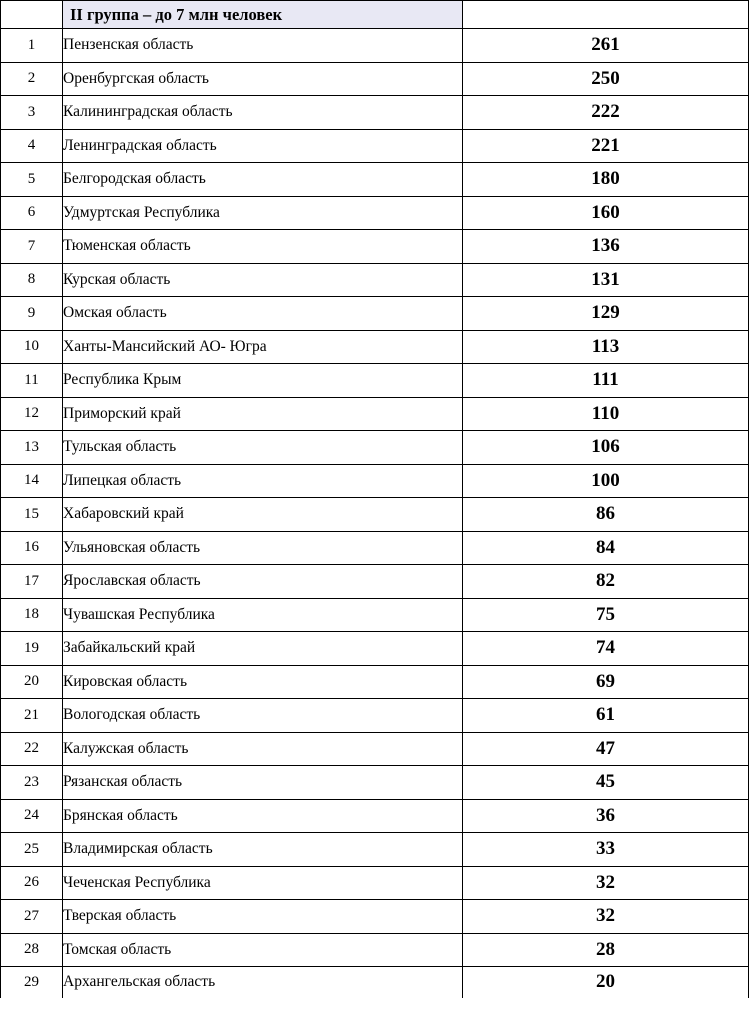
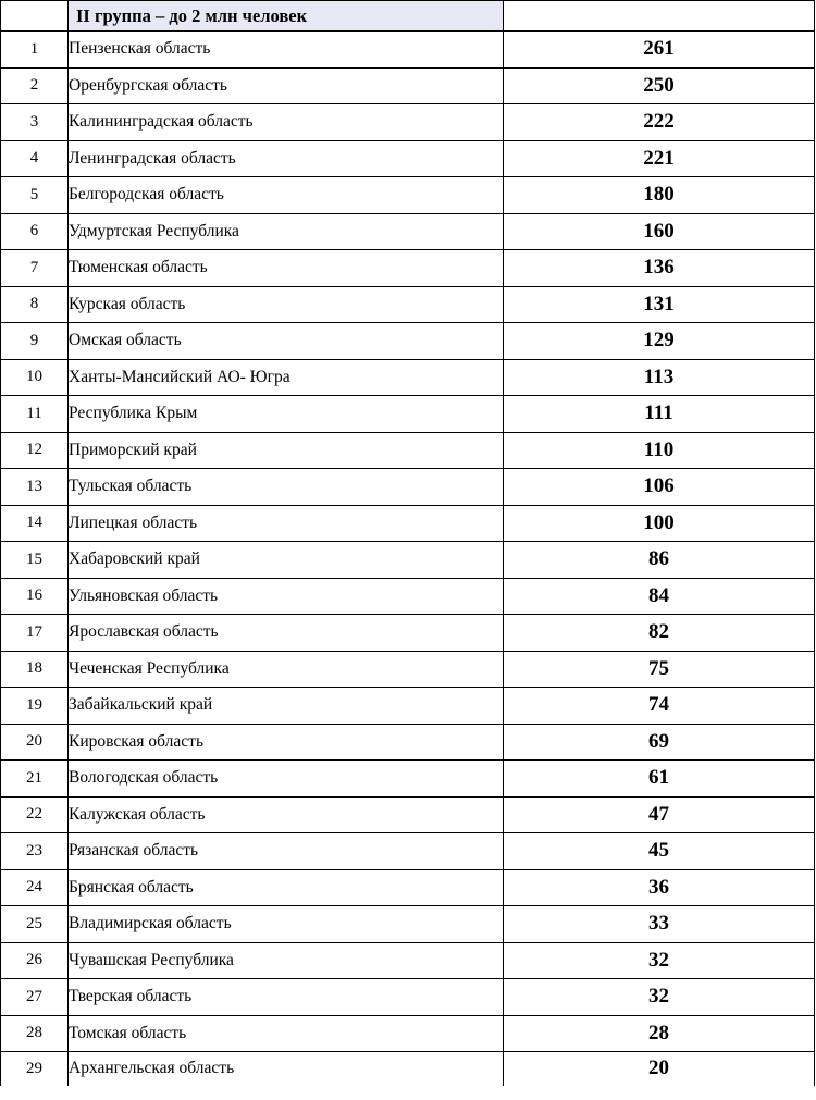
- 	II группа – до 7 млн человек
+ 	II группа – до 2 млн человек
  1	Пензенская область	261
  2	Оренбургская область	250
  3	Калининградская область	222
  4	Ленинградская область	221
  5	Белгородская область	180
  6	Удмуртская Республика	160
  7	Тюменская область	136
  8	Курская область	131
  9	Омская область	129
  10	Ханты-Мансийский АО- Югра	113
  11	Республика Крым	111
  12	Приморский край	110
  13	Тульская область	106
  14	Липецкая область	100
  15	Хабаровский край	86
  16	Ульяновская область	84
  17	Ярославская область	82
- 18	Чувашская Республика	75
+ 18	Чеченская Республика	75
  19	Забайкальский край	74
  20	Кировская область	69
  21	Вологодская область	61
  22	Калужская область	47
  23	Рязанская область	45
  24	Брянская область	36
  25	Владимирская область	33
- 26	Чеченская Республика	32
+ 26	Чувашская Республика	32
  27	Тверская область	32
  28	Томская область	28
  29	Архангельская область	20
